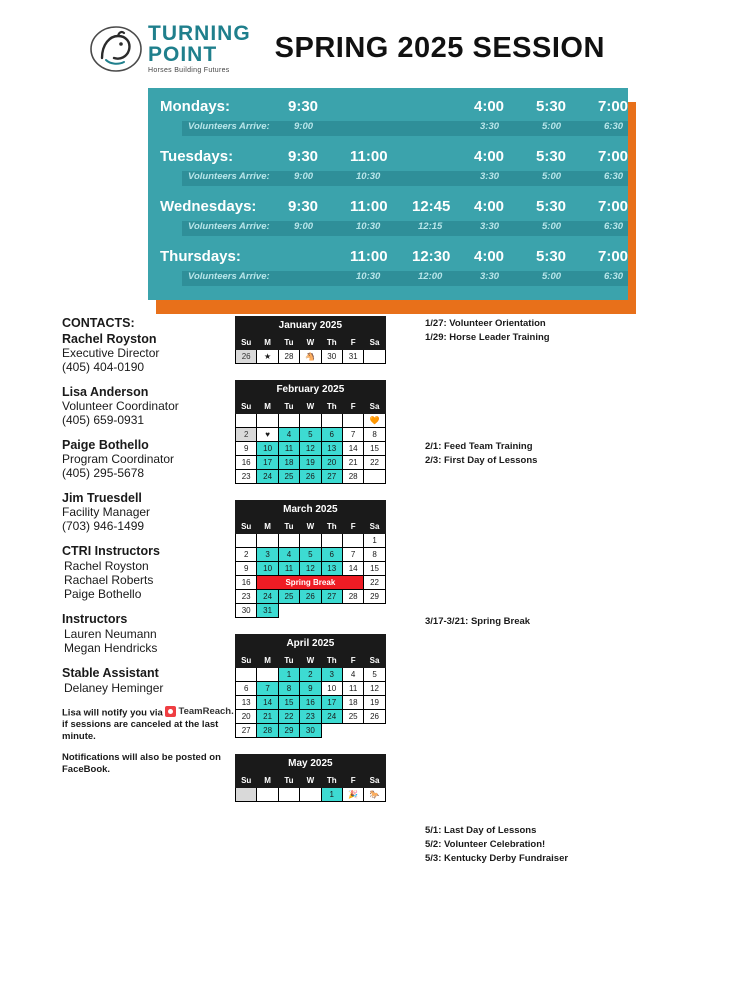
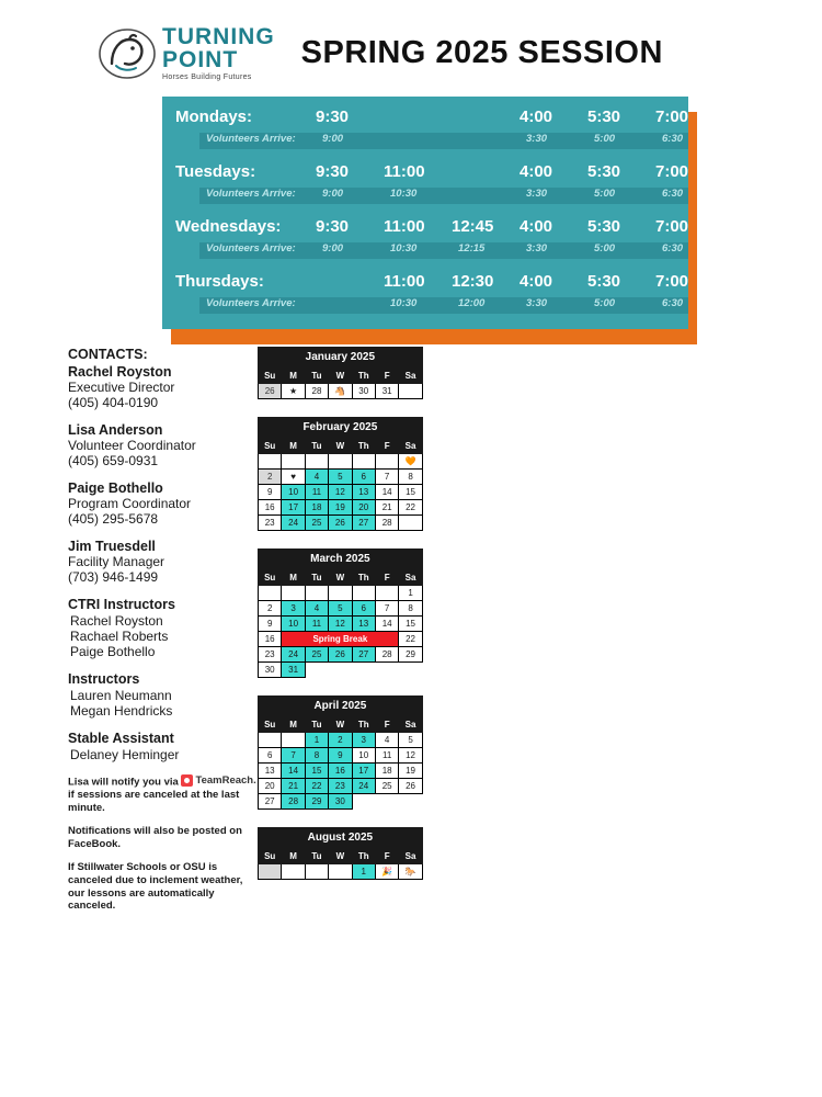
  TURNING
  POINT
  SPRING 2025 SESSION
  Mondays:
  9:30
  4:00
  5:30
  7:00
  Volunteers Arrive:
  9:00
  3:30
  5:00
  6:30
  Tuesdays:
  9:30
  11:00
  4:00
  5:30
  7:00
  Volunteers Arrive:
  9:00
  10:30
  3:30
  5:00
  6:30
  Wednesdays:
  9:30
  11:00
  12:45
  4:00
  5:30
  7:00
  Volunteers Arrive:
  9:00
  10:30
  12:15
  3:30
  5:00
  6:30
  Thursdays:
  11:00
  12:30
  4:00
  5:30
  7:00
  Volunteers Arrive:
  10:30
  12:00
  3:30
  5:00
  6:30
  CONTACTS:
  Rachel Royston
  Executive Director
  (405) 404-0190
  Lisa Anderson
  Volunteer Coordinator
  (405) 659-0931
  Paige Bothello
  Program Coordinator
  (405) 295-5678
  Jim Truesdell
  Facility Manager
  (703) 946-1499
  CTRI Instructors
  Rachel Royston
  Rachael Roberts
  Paige Bothello
  Instructors
  Lauren Neumann
  Megan Hendricks
  Stable Assistant
  Delaney Heminger
  Lisa will notify you via
  TeamReach.
  if sessions are canceled at the last minute.
  Notifications will also be posted on FaceBook.
+ If Stillwater Schools or OSU is canceled due to inclement weather, our lessons are automatically canceled.
  January 2025
  Su	M	Tu	W	Th	F	Sa
  26	★	28	🐴	30	31
  February 2025
  Su	M	Tu	W	Th	F	Sa
  						🧡
  2	♥	4	5	6	7	8
  9	10	11	12	13	14	15
  16	17	18	19	20	21	22
  23	24	25	26	27	28
  March 2025
  Su	M	Tu	W	Th	F	Sa
  						1
  2	3	4	5	6	7	8
  9	10	11	12	13	14	15
  16	Spring Break	22
  23	24	25	26	27	28	29
  30	31
  April 2025
  Su	M	Tu	W	Th	F	Sa
  		1	2	3	4	5
  6	7	8	9	10	11	12
  13	14	15	16	17	18	19
  20	21	22	23	24	25	26
  27	28	29	30
- May 2025
+ August 2025
  Su	M	Tu	W	Th	F	Sa
  				1	🎉	🐎
- 1/27: Volunteer Orientation
- 1/29: Horse Leader Training
- 2/1: Feed Team Training
- 2/3: First Day of Lessons
- 3/17-3/21: Spring Break
- 5/1: Last Day of Lessons
- 5/2: Volunteer Celebration!
- 5/3: Kentucky Derby Fundraiser
